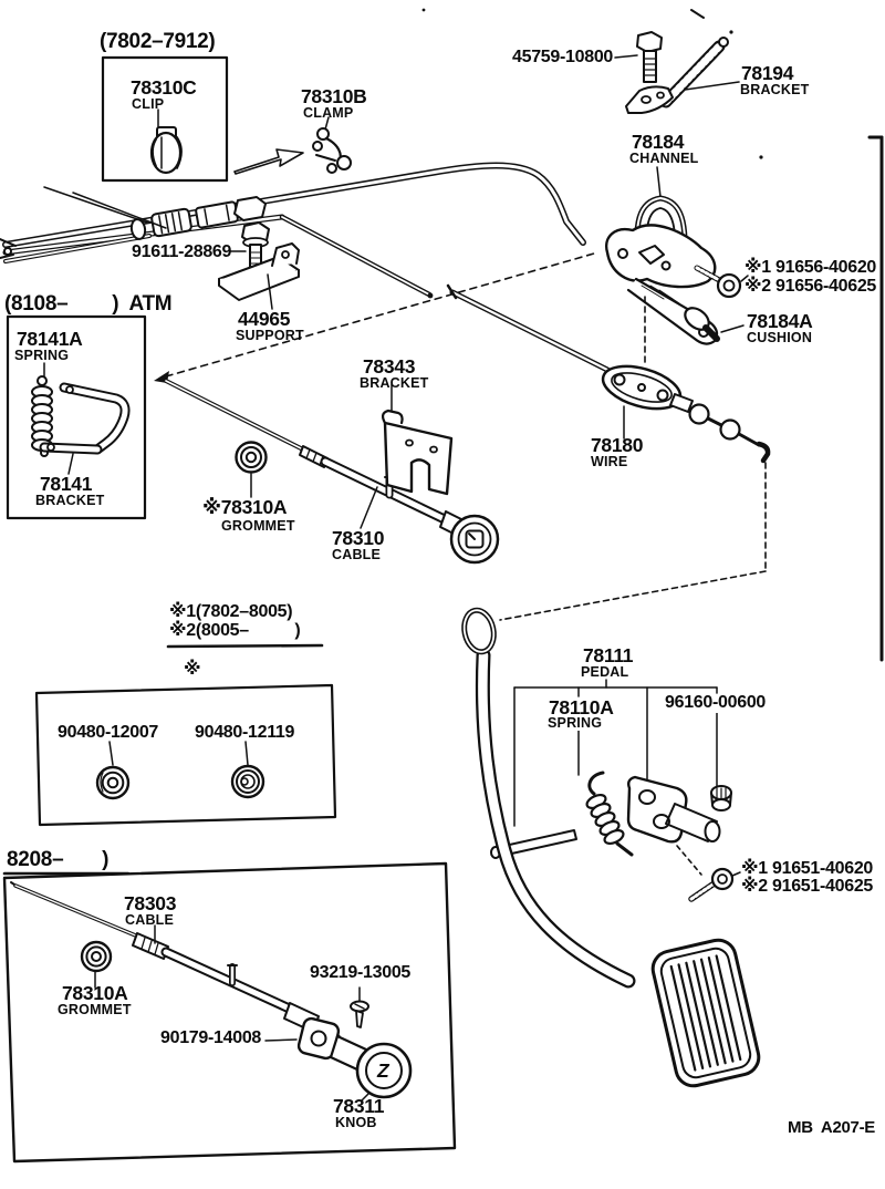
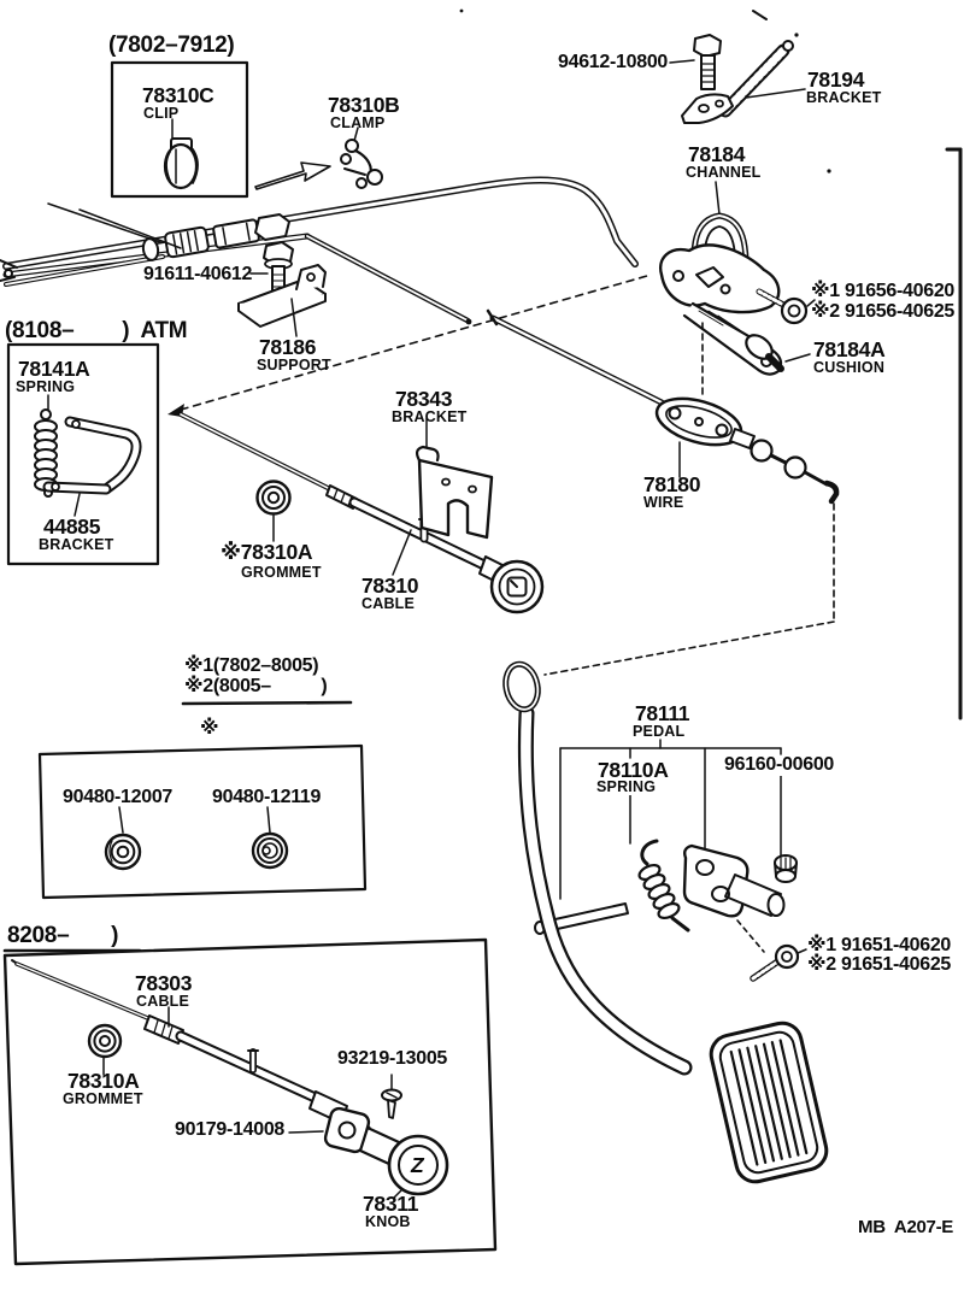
  (7802–7912)
  78310C
  CLIP
  78310B
  CLAMP
- 45759-10800
+ 94612-10800
  78194
  BRACKET
  78184
  CHANNEL
  ※1 91656-40620
  ※2 91656-40625
  78184A
  CUSHION
- 91611-28869
+ 91611-40612
- 44965
+ 78186
  SUPPORT
  (8108– ) ATM
  78141A
  SPRING
- 78141
+ 44885
  BRACKET
  78343
  BRACKET
  ※78310A
  GROMMET
  78310
  CABLE
  78180
  WIRE
  ※1(7802–8005)
  ※2(8005– )
  ※
  90480-12007
  90480-12119
  8208– )
  78303
  CABLE
  78310A
  GROMMET
  93219-13005
  90179-14008
  78311
  KNOB
  Z
  78111
  PEDAL
  78110A
  SPRING
  96160-00600
  ※1 91651-40620
  ※2 91651-40625
  MB A207-E
